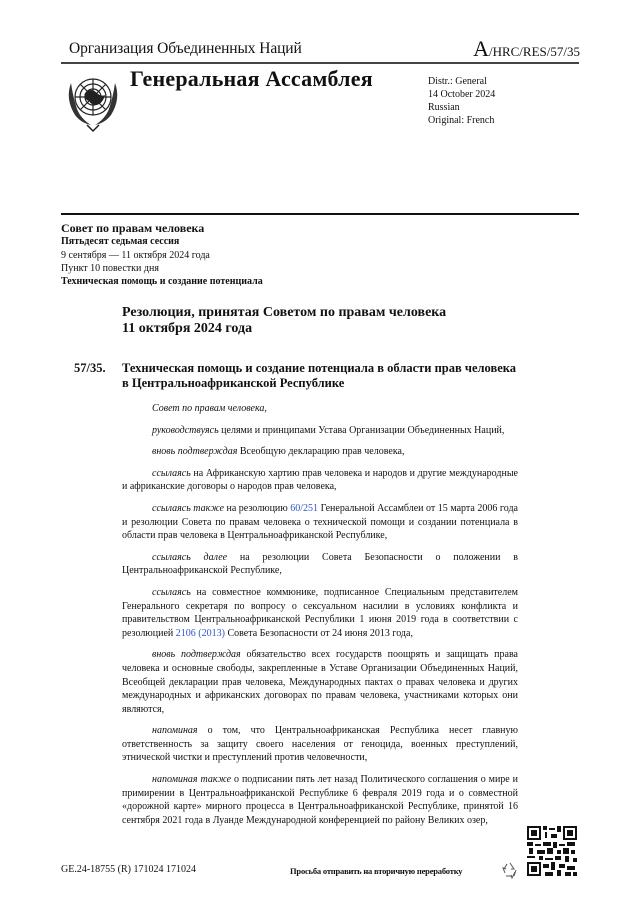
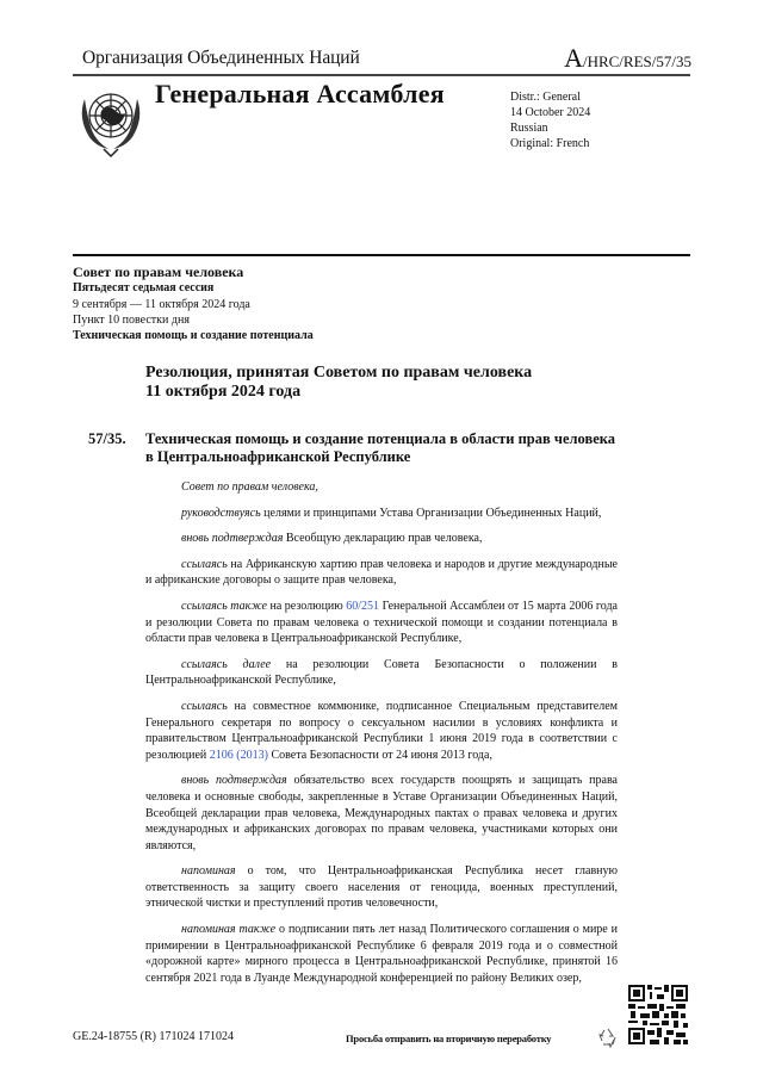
  Организация Объединенных Наций
  A/HRC/RES/57/35
  Генеральная Ассамблея
  Distr.: General
  14 October 2024
  Russian
  Original: French
  Совет по правам человека
  Пятьдесят седьмая сессия
  9 сентября — 11 октября 2024 года
  Пункт 10 повестки дня
  Техническая помощь и создание потенциала
  Резолюция, принятая Советом по правам человека
  11 октября 2024 года
  57/35.
  Техническая помощь и создание потенциала в области прав человека в Центральноафриканской Республике
  Совет по правам человека,
  руководствуясь целями и принципами Устава Организации Объединенных Наций,
  вновь подтверждая Всеобщую декларацию прав человека,
- ссылаясь на Африканскую хартию прав человека и народов и другие международные и африканские договоры о народов прав человека,
+ ссылаясь на Африканскую хартию прав человека и народов и другие международные и африканские договоры о защите прав человека,
  ссылаясь также на резолюцию 60/251 Генеральной Ассамблеи от 15 марта 2006 года и резолюции Совета по правам человека о технической помощи и создании потенциала в области прав человека в Центральноафриканской Республике,
  ссылаясь далее на резолюции Совета Безопасности о положении в Центральноафриканской Республике,
  ссылаясь на совместное коммюнике, подписанное Специальным представителем Генерального секретаря по вопросу о сексуальном насилии в условиях конфликта и правительством Центральноафриканской Республики 1 июня 2019 года в соответствии с резолюцией 2106 (2013) Совета Безопасности от 24 июня 2013 года,
  вновь подтверждая обязательство всех государств поощрять и защищать права человека и основные свободы, закрепленные в Уставе Организации Объединенных Наций, Всеобщей декларации прав человека, Международных пактах о правах человека и других международных и африканских договорах по правам человека, участниками которых они являются,
  напоминая о том, что Центральноафриканская Республика несет главную ответственность за защиту своего населения от геноцида, военных преступлений, этнической чистки и преступлений против человечности,
  напоминая также о подписании пять лет назад Политического соглашения о мире и примирении в Центральноафриканской Республике 6 февраля 2019 года и о совместной «дорожной карте» мирного процесса в Центральноафриканской Республике, принятой 16 сентября 2021 года в Луанде Международной конференцией по району Великих озер,
  GE.24-18755 (R) 171024 171024
  Просьба отправить на вторичную переработку
